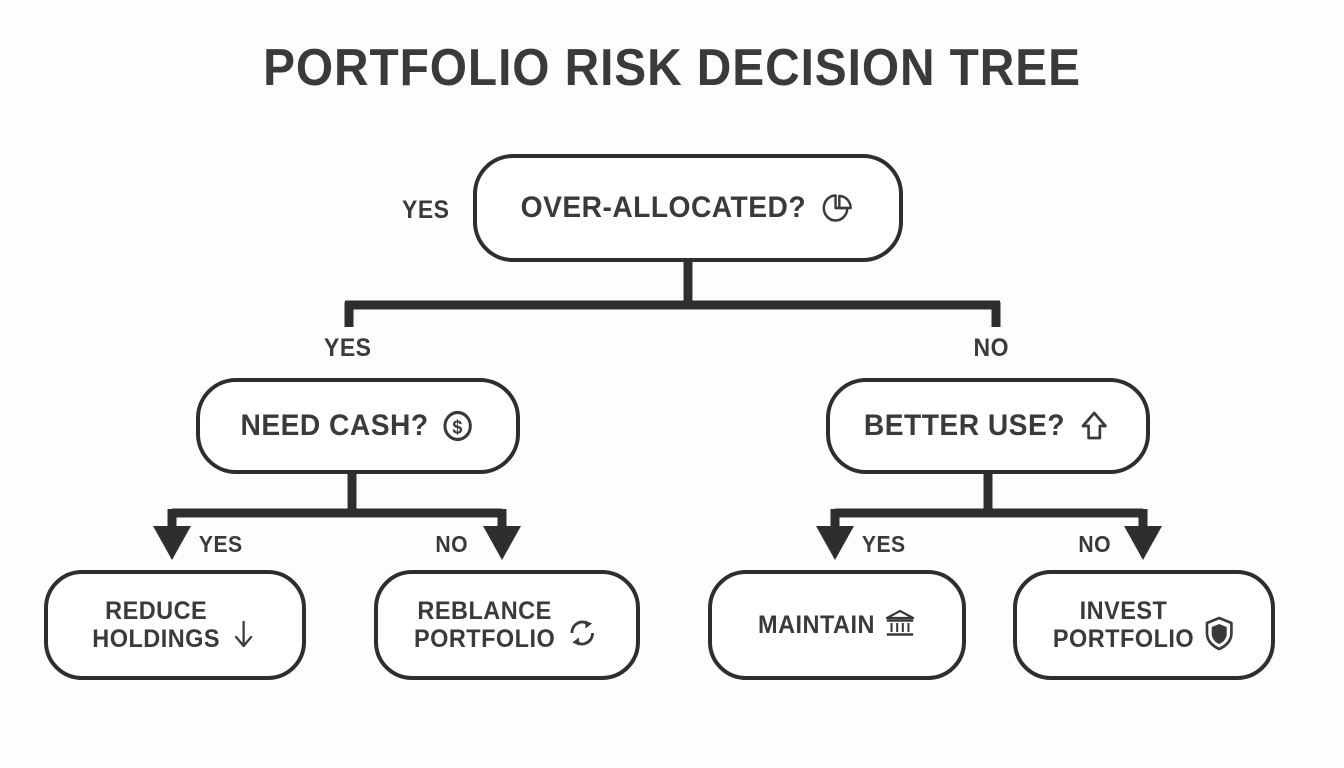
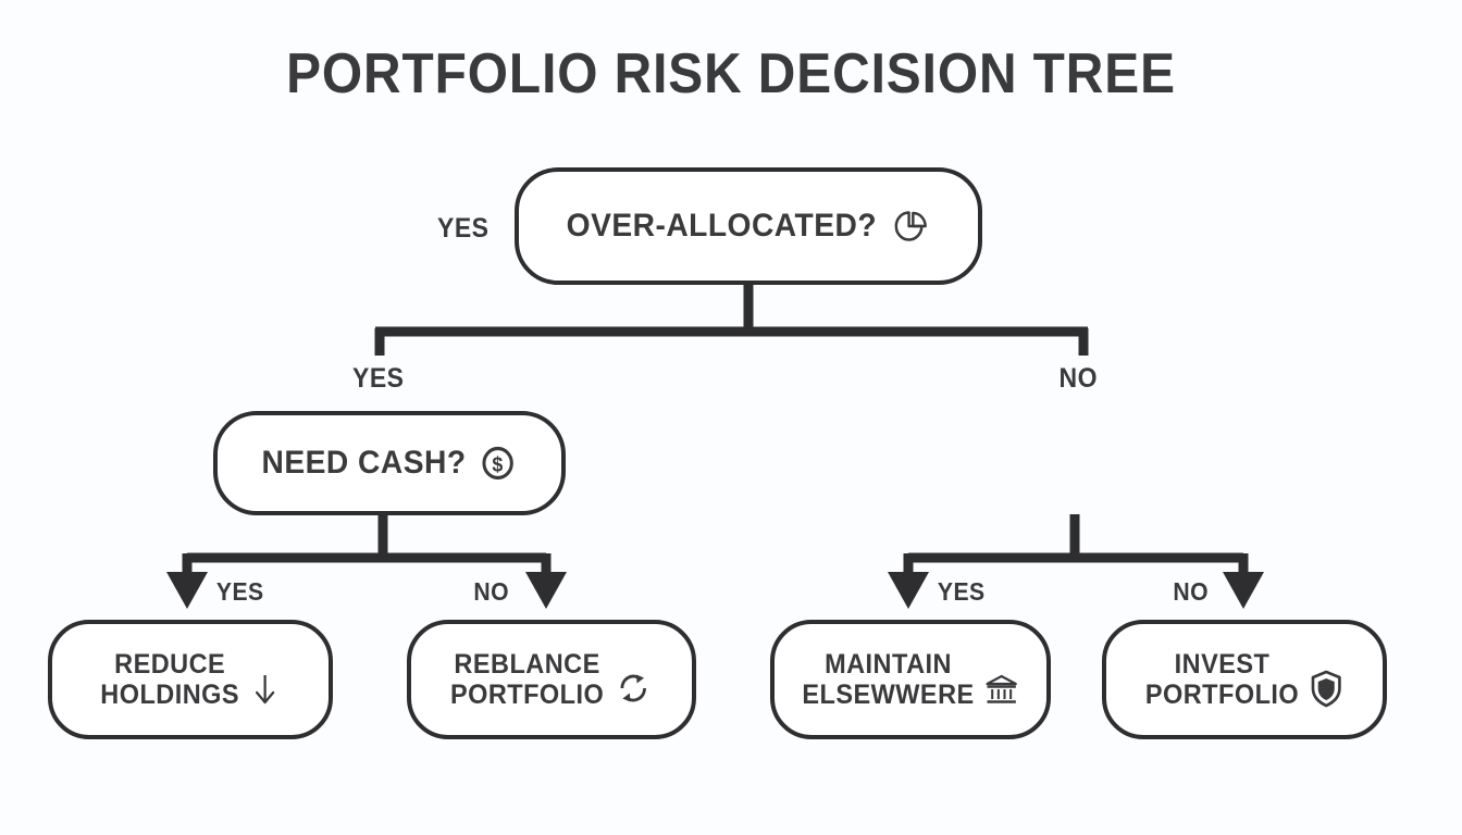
  PORTFOLIO RISK DECISION TREE
  YES
  OVER-ALLOCATED?
  YES
  NO
  NEED CASH?
  $
- BETTER USE?
  YES
  NO
  YES
  NO
  REDUCE
  HOLDINGS
  REBLANCE
  PORTFOLIO
  MAINTAIN
+ ELSEWWERE
  INVEST
  PORTFOLIO
